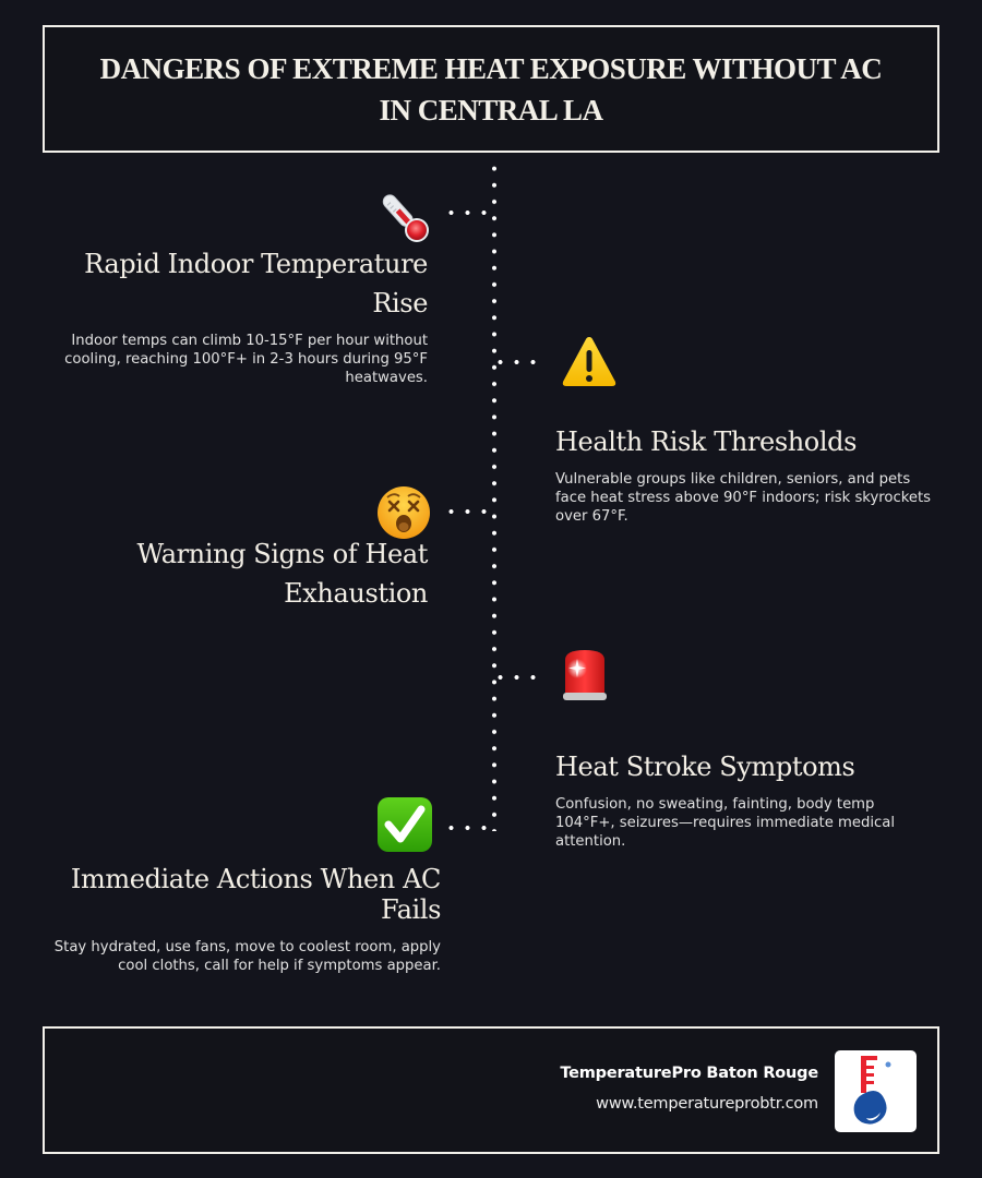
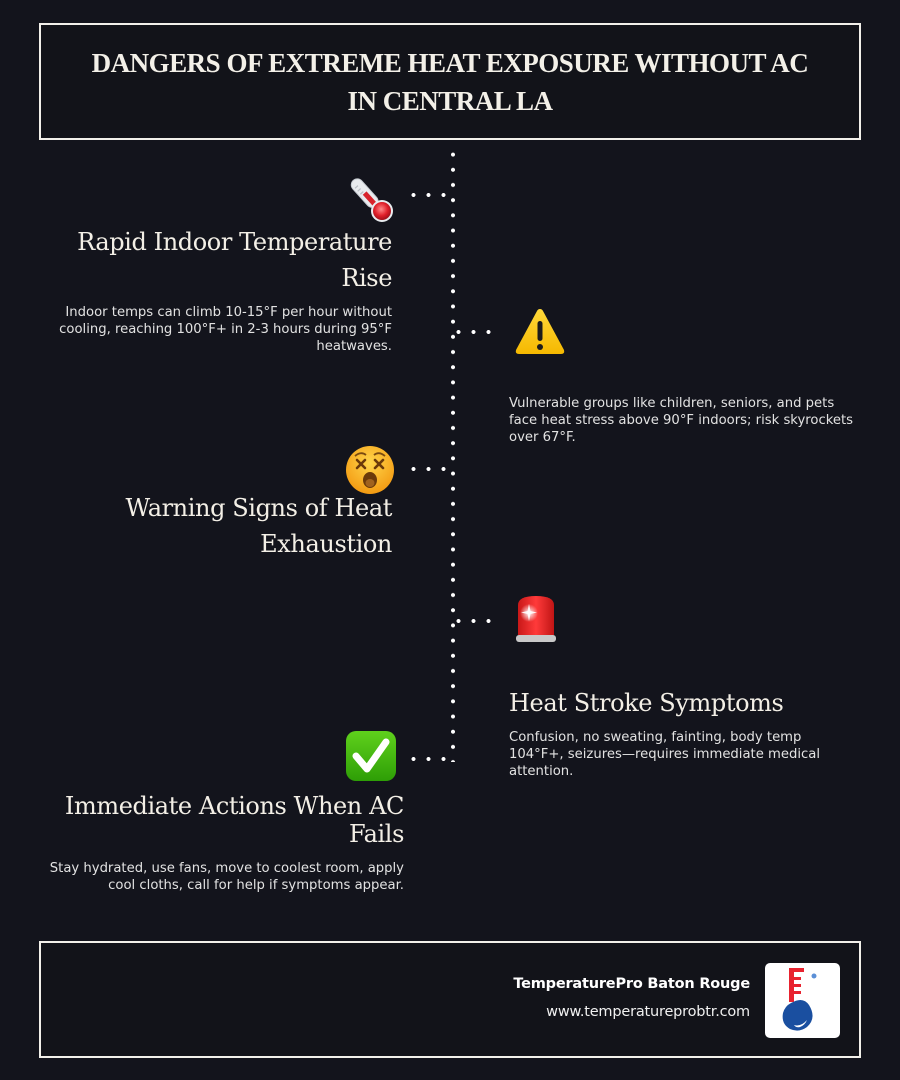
  DANGERS OF EXTREME HEAT EXPOSURE WITHOUT AC IN CENTRAL LA
  Rapid Indoor Temperature Rise
  Indoor temps can climb 10-15°F per hour without cooling, reaching 100°F+ in 2-3 hours during 95°F heatwaves.
- Health Risk Thresholds
  Vulnerable groups like children, seniors, and pets face heat stress above 90°F indoors; risk skyrockets over 67°F.
  Warning Signs of Heat Exhaustion
  Heat Stroke Symptoms
  Confusion, no sweating, fainting, body temp 104°F+, seizures—requires immediate medical attention.
  Immediate Actions When AC Fails
  Stay hydrated, use fans, move to coolest room, apply cool cloths, call for help if symptoms appear.
  TemperaturePro Baton Rouge
  www.temperatureprobtr.com
